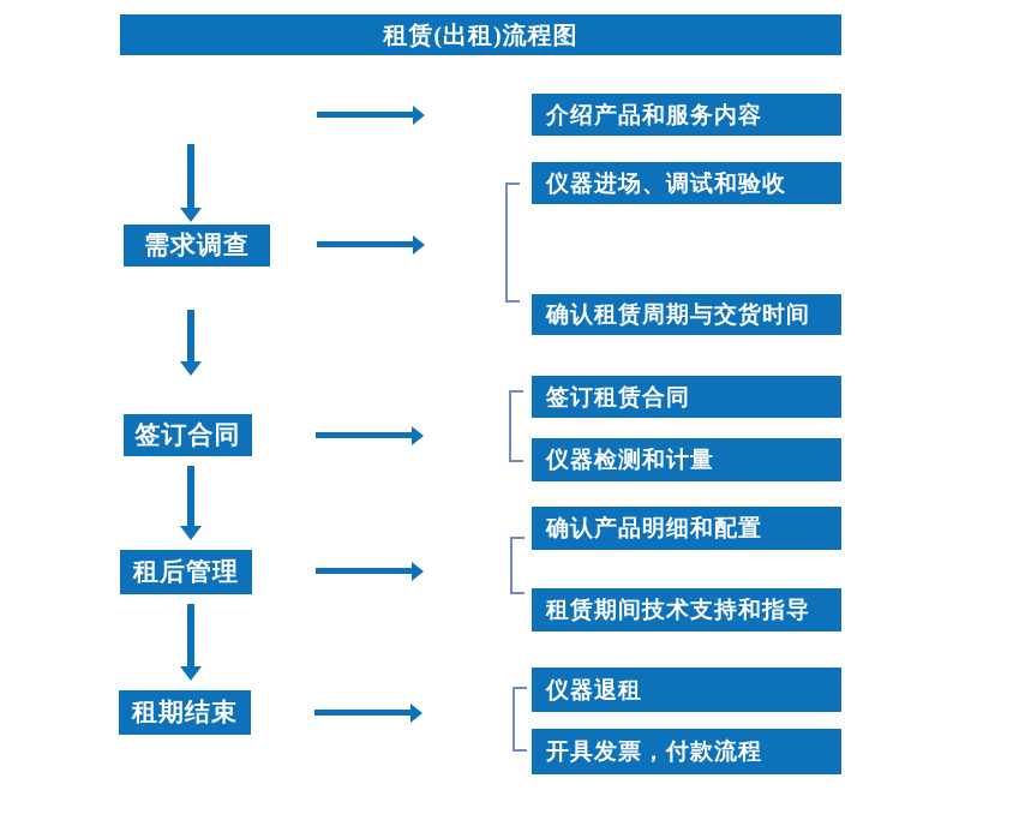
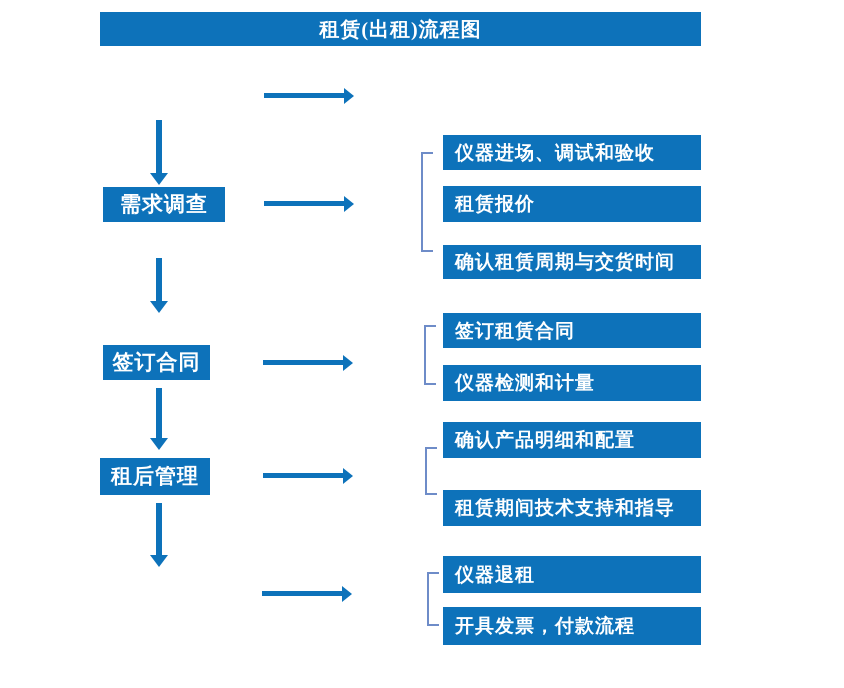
  租赁(出租)流程图
  需求调查
  签订合同
  租后管理
- 租期结束
- 介绍产品和服务内容
  仪器进场、调试和验收
+ 租赁报价
  确认租赁周期与交货时间
  签订租赁合同
  仪器检测和计量
  确认产品明细和配置
  租赁期间技术支持和指导
  仪器退租
  开具发票，付款流程
